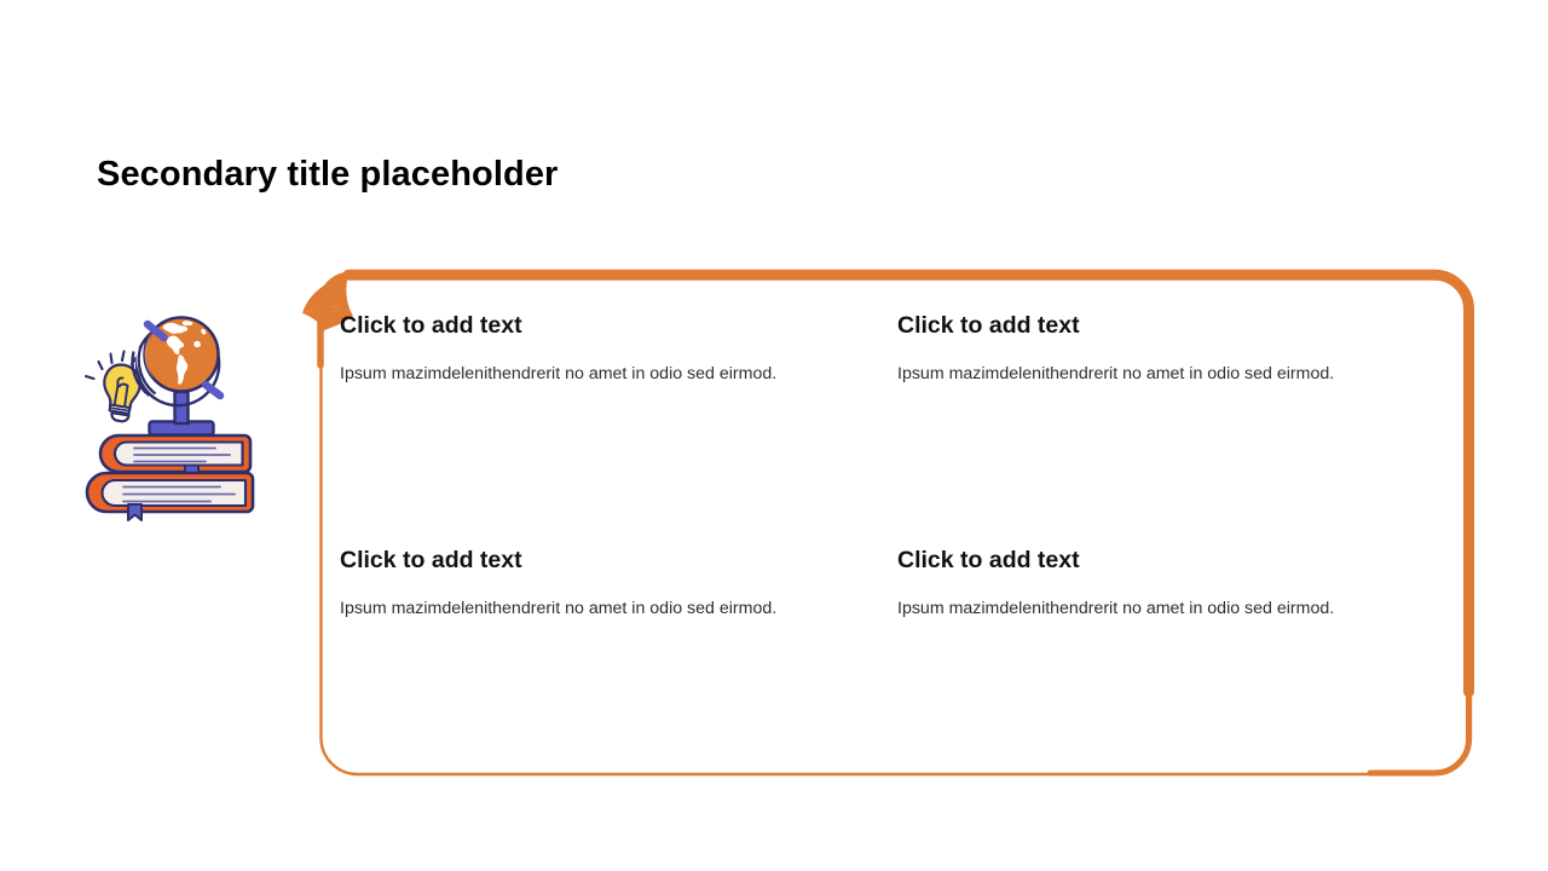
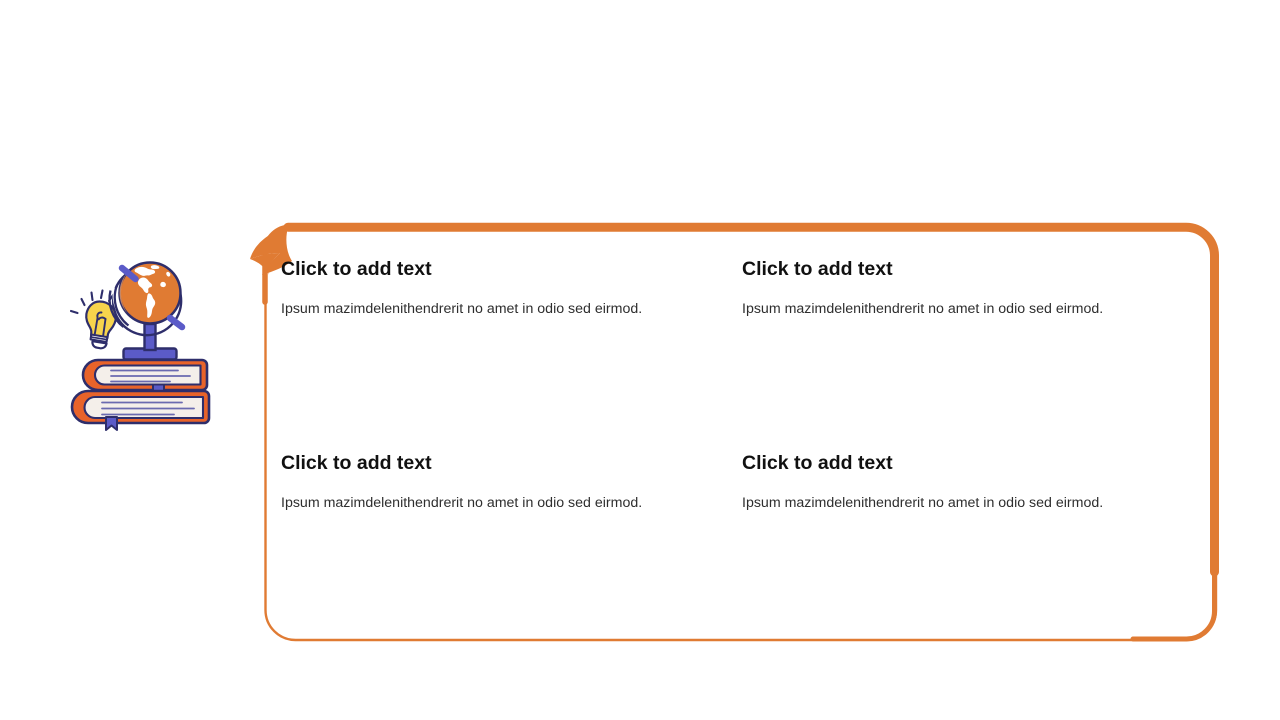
- Secondary title placeholder
  Click to add text
  Ipsum mazimdelenithendrerit no amet in odio sed eirmod.
  Click to add text
  Ipsum mazimdelenithendrerit no amet in odio sed eirmod.
  Click to add text
  Ipsum mazimdelenithendrerit no amet in odio sed eirmod.
  Click to add text
  Ipsum mazimdelenithendrerit no amet in odio sed eirmod.
